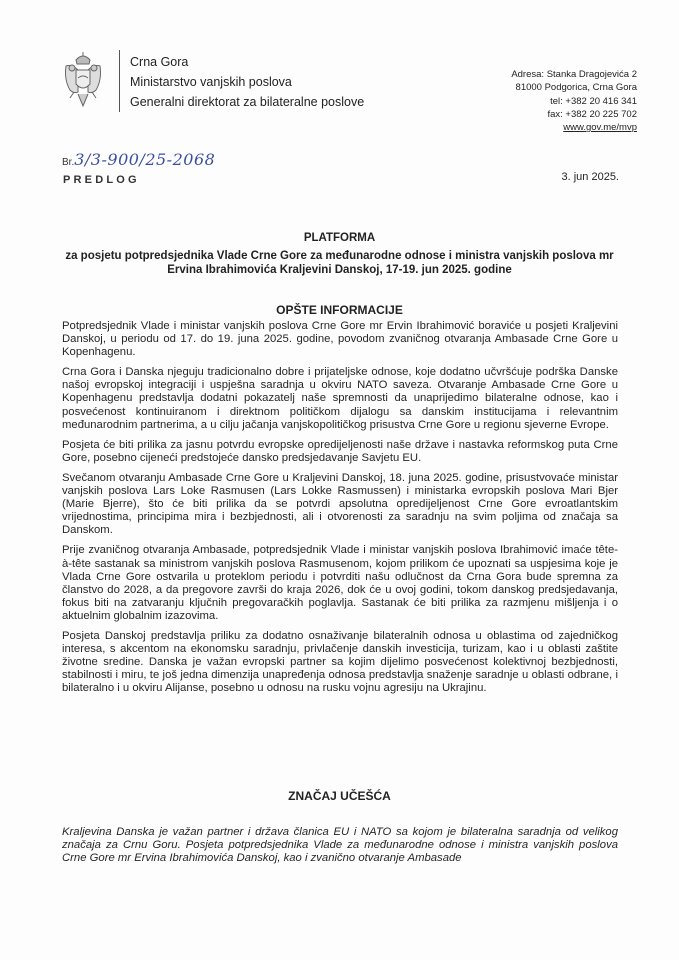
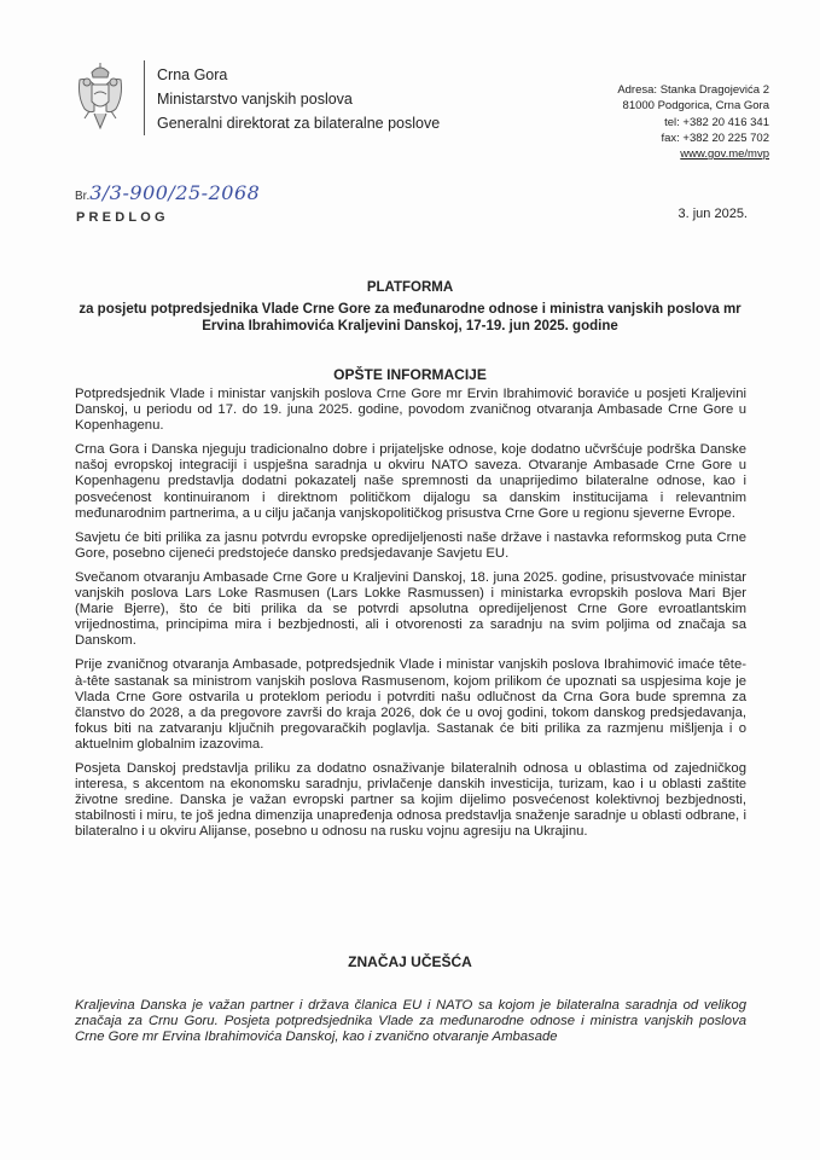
  Crna Gora
  Ministarstvo vanjskih poslova
  Generalni direktorat za bilateralne poslove
  Adresa: Stanka Dragojevića 2
  81000 Podgorica, Crna Gora
  tel: +382 20 416 341
  fax: +382 20 225 702
  www.gov.me/mvp
  Br.3/3-900/25-2068
  PREDLOG
  3. jun 2025.
  PLATFORMA
  za posjetu potpredsjednika Vlade Crne Gore za međunarodne odnose i ministra vanjskih poslova mr Ervina Ibrahimovića Kraljevini Danskoj, 17-19. jun 2025. godine
  OPŠTE INFORMACIJE
  Potpredsjednik Vlade i ministar vanjskih poslova Crne Gore mr Ervin Ibrahimović boraviće u posjeti Kraljevini Danskoj, u periodu od 17. do 19. juna 2025. godine, povodom zvaničnog otvaranja Ambasade Crne Gore u Kopenhagenu.
  Crna Gora i Danska njeguju tradicionalno dobre i prijateljske odnose, koje dodatno učvršćuje podrška Danske našoj evropskoj integraciji i uspješna saradnja u okviru NATO saveza. Otvaranje Ambasade Crne Gore u Kopenhagenu predstavlja dodatni pokazatelj naše spremnosti da unaprijedimo bilateralne odnose, kao i posvećenost kontinuiranom i direktnom političkom dijalogu sa danskim institucijama i relevantnim međunarodnim partnerima, a u cilju jačanja vanjskopolitičkog prisustva Crne Gore u regionu sjeverne Evrope.
- Posjeta će biti prilika za jasnu potvrdu evropske opredijeljenosti naše države i nastavka reformskog puta Crne Gore, posebno cijeneći predstojeće dansko predsjedavanje Savjetu EU.
+ Savjetu će biti prilika za jasnu potvrdu evropske opredijeljenosti naše države i nastavka reformskog puta Crne Gore, posebno cijeneći predstojeće dansko predsjedavanje Savjetu EU.
  Svečanom otvaranju Ambasade Crne Gore u Kraljevini Danskoj, 18. juna 2025. godine, prisustvovaće ministar vanjskih poslova Lars Loke Rasmusen (Lars Lokke Rasmussen) i ministarka evropskih poslova Mari Bjer (Marie Bjerre), što će biti prilika da se potvrdi apsolutna opredijeljenost Crne Gore evroatlantskim vrijednostima, principima mira i bezbjednosti, ali i otvorenosti za saradnju na svim poljima od značaja sa Danskom.
  Prije zvaničnog otvaranja Ambasade, potpredsjednik Vlade i ministar vanjskih poslova Ibrahimović imaće tête-à-tête sastanak sa ministrom vanjskih poslova Rasmusenom, kojom prilikom će upoznati sa uspjesima koje je Vlada Crne Gore ostvarila u proteklom periodu i potvrditi našu odlučnost da Crna Gora bude spremna za članstvo do 2028, a da pregovore završi do kraja 2026, dok će u ovoj godini, tokom danskog predsjedavanja, fokus biti na zatvaranju ključnih pregovaračkih poglavlja. Sastanak će biti prilika za razmjenu mišljenja i o aktuelnim globalnim izazovima.
  Posjeta Danskoj predstavlja priliku za dodatno osnaživanje bilateralnih odnosa u oblastima od zajedničkog interesa, s akcentom na ekonomsku saradnju, privlačenje danskih investicija, turizam, kao i u oblasti zaštite životne sredine. Danska je važan evropski partner sa kojim dijelimo posvećenost kolektivnoj bezbjednosti, stabilnosti i miru, te još jedna dimenzija unapređenja odnosa predstavlja snaženje saradnje u oblasti odbrane, i bilateralno i u okviru Alijanse, posebno u odnosu na rusku vojnu agresiju na Ukrajinu.
  ZNAČAJ UČEŠĆA
  Kraljevina Danska je važan partner i država članica EU i NATO sa kojom je bilateralna saradnja od velikog značaja za Crnu Goru. Posjeta potpredsjednika Vlade za međunarodne odnose i ministra vanjskih poslova Crne Gore mr Ervina Ibrahimovića Danskoj, kao i zvanično otvaranje Ambasade
